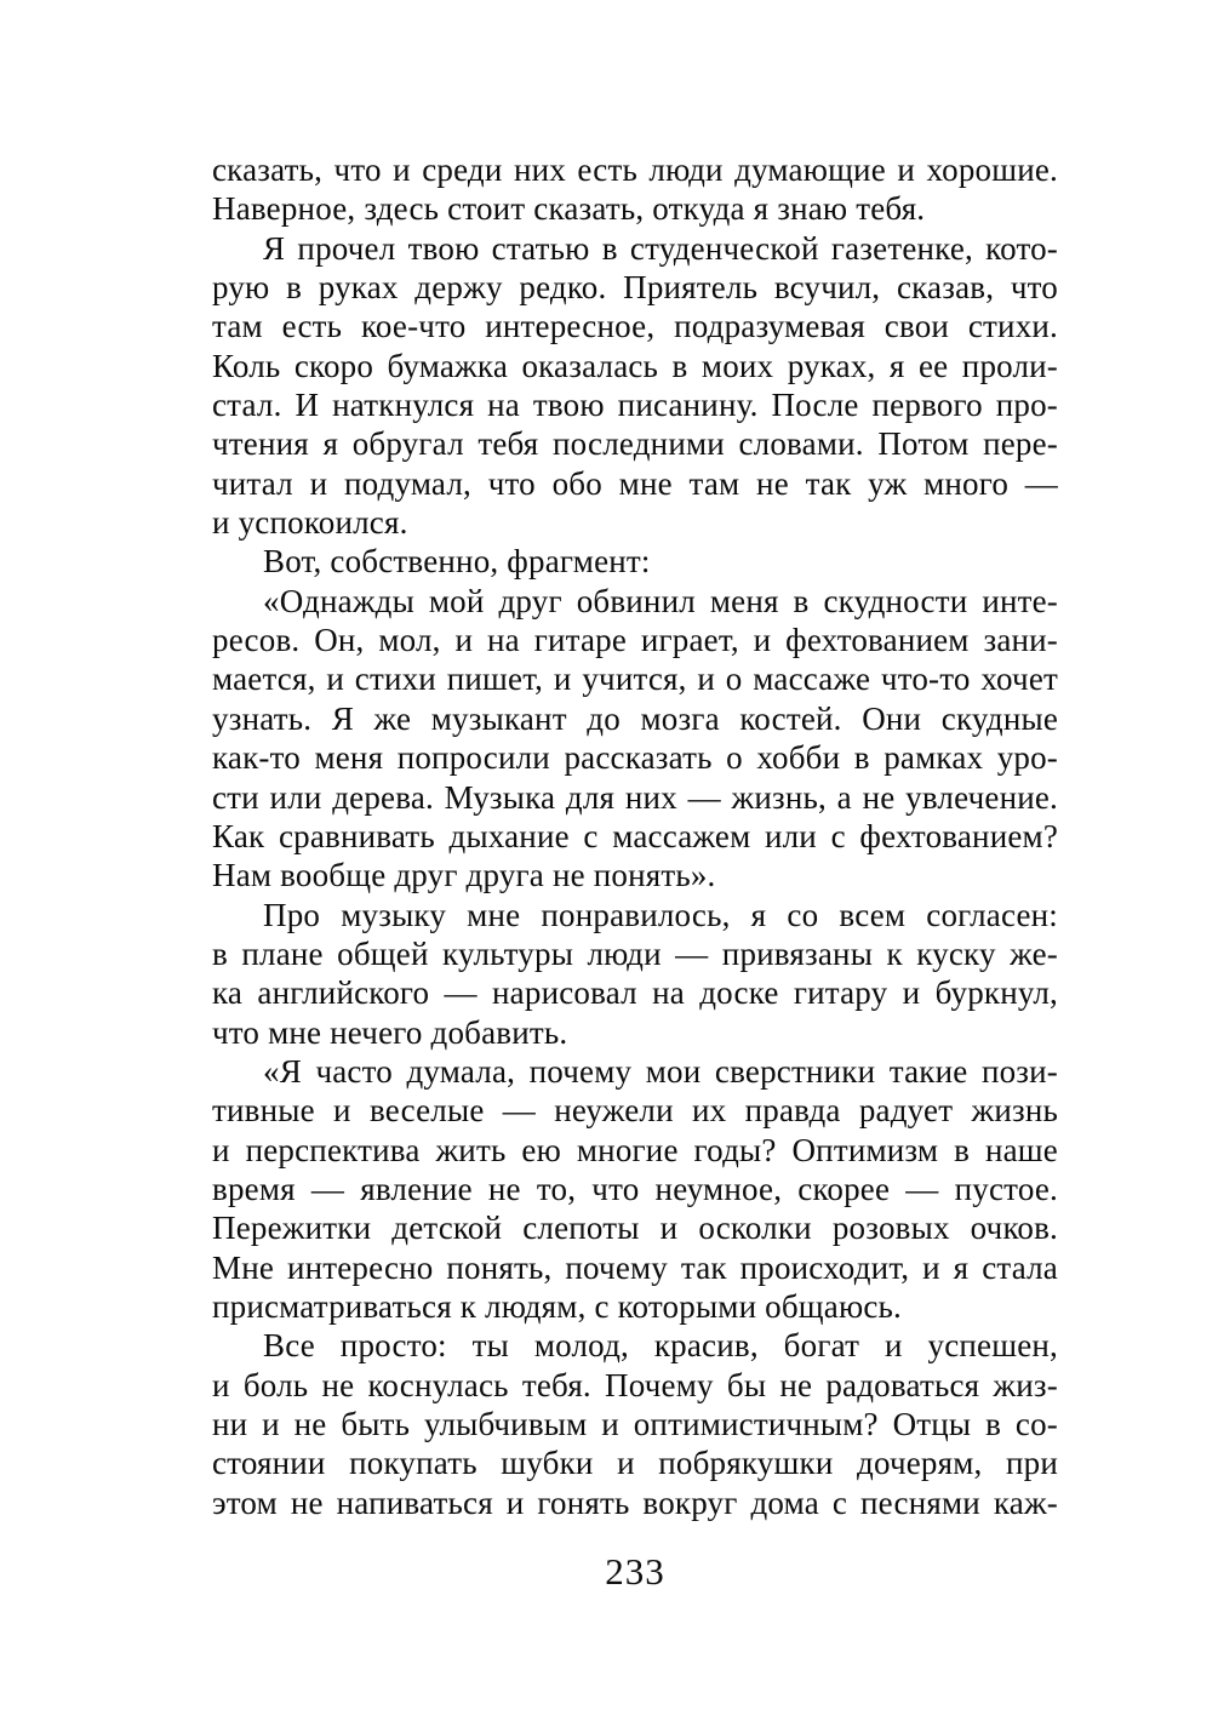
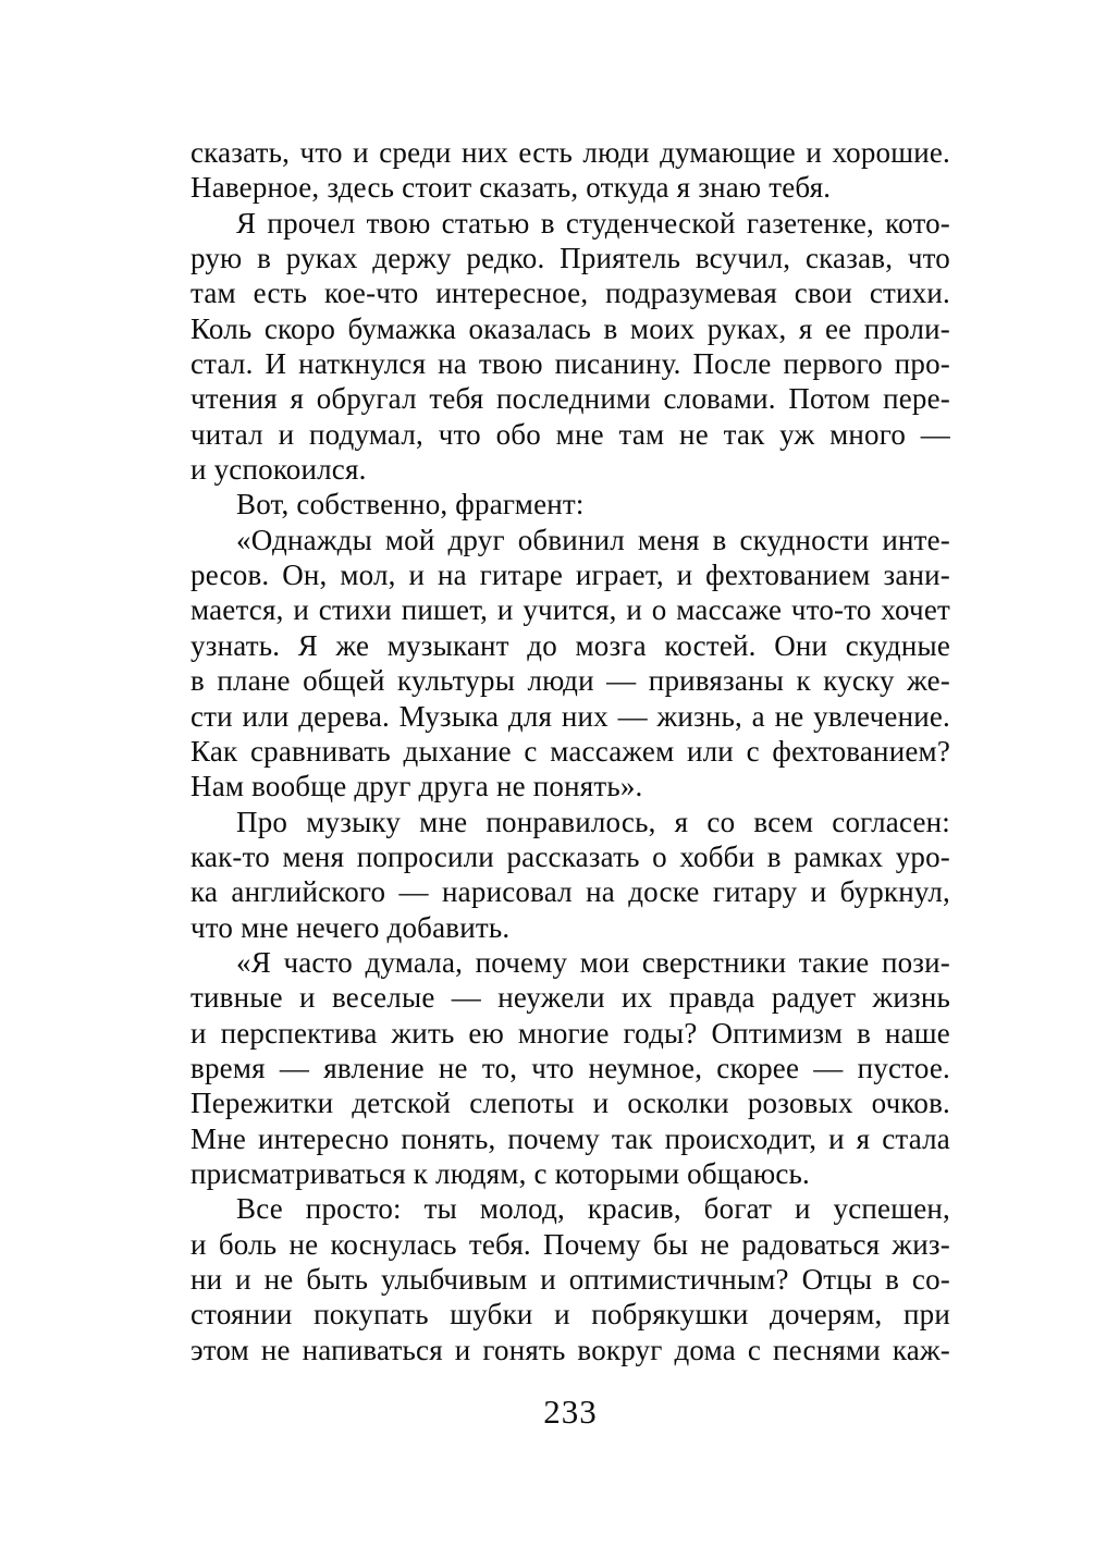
  сказать, что и среди них есть люди думающие и хорошие.
  Наверное, здесь стоит сказать, откуда я знаю тебя.
  Я прочел твою статью в студенческой газетенке, кото-
  рую в руках держу редко. Приятель всучил, сказав, что
  там есть кое-что интересное, подразумевая свои стихи.
  Коль скоро бумажка оказалась в моих руках, я ее проли-
  стал. И наткнулся на твою писанину. После первого про-
  чтения я обругал тебя последними словами. Потом пере-
  читал и подумал, что обо мне там не так уж много —
  и успокоился.
  Вот, собственно, фрагмент:
  «Однажды мой друг обвинил меня в скудности инте-
  ресов. Он, мол, и на гитаре играет, и фехтованием зани-
  мается, и стихи пишет, и учится, и о массаже что-то хочет
  узнать. Я же музыкант до мозга костей. Они скудные
- как-то меня попросили рассказать о хобби в рамках уро-
+ в плане общей культуры люди — привязаны к куску же-
  сти или дерева. Музыка для них — жизнь, а не увлечение.
  Как сравнивать дыхание с массажем или с фехтованием?
  Нам вообще друг друга не понять».
  Про музыку мне понравилось, я со всем согласен:
- в плане общей культуры люди — привязаны к куску же-
+ как-то меня попросили рассказать о хобби в рамках уро-
  ка английского — нарисовал на доске гитару и буркнул,
  что мне нечего добавить.
  «Я часто думала, почему мои сверстники такие пози-
  тивные и веселые — неужели их правда радует жизнь
  и перспектива жить ею многие годы? Оптимизм в наше
  время — явление не то, что неумное, скорее — пустое.
  Пережитки детской слепоты и осколки розовых очков.
  Мне интересно понять, почему так происходит, и я стала
  присматриваться к людям, с которыми общаюсь.
  Все просто: ты молод, красив, богат и успешен,
  и боль не коснулась тебя. Почему бы не радоваться жиз-
  ни и не быть улыбчивым и оптимистичным? Отцы в со-
  стоянии покупать шубки и побрякушки дочерям, при
  этом не напиваться и гонять вокруг дома с песнями каж-
  233
